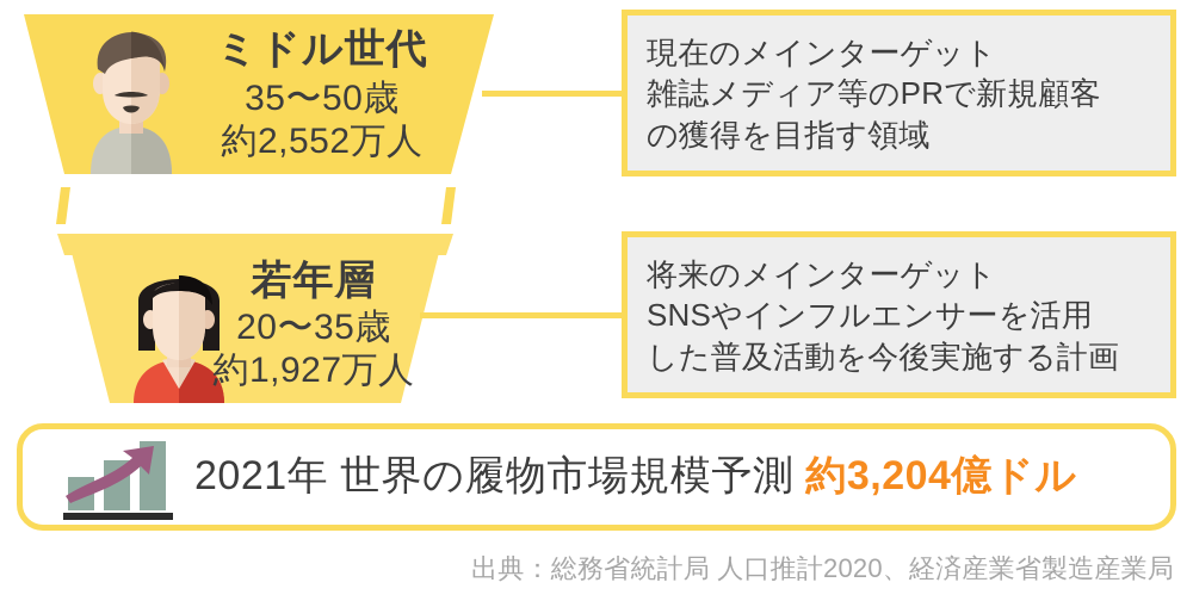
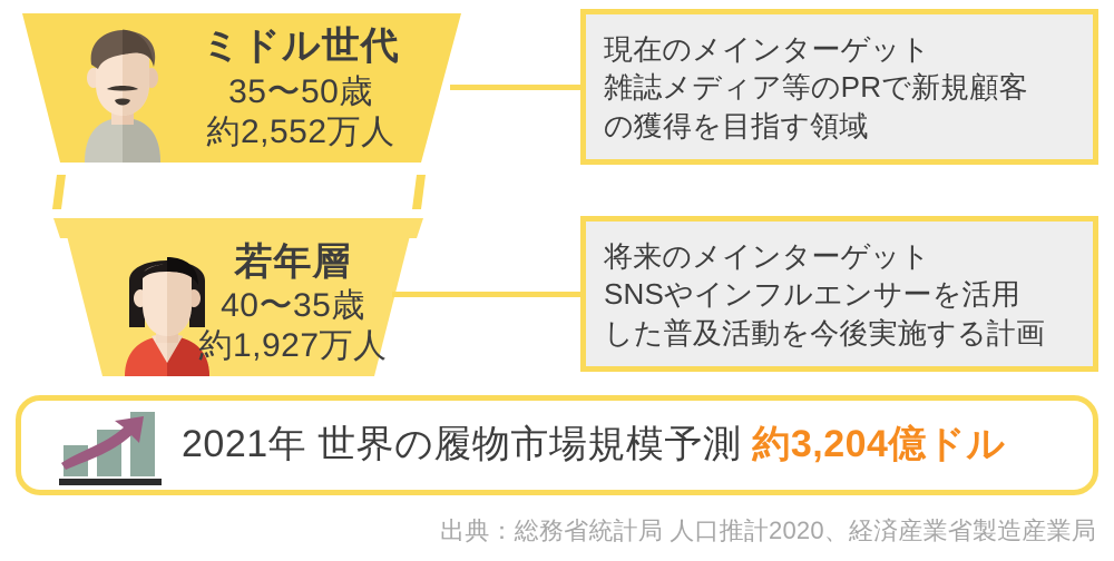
  ミドル世代
  35〜50歳
  約2,552万人
  若年層
- 20〜35歳
+ 40〜35歳
  約1,927万人
  現在のメインターゲット
  雑誌メディア等のPRで新規顧客
  の獲得を目指す領域
  将来のメインターゲット
  SNSやインフルエンサーを活用
  した普及活動を今後実施する計画
  2021年 世界の履物市場規模予測 約3,204億ドル
  出典：総務省統計局 人口推計2020、経済産業省製造産業局
